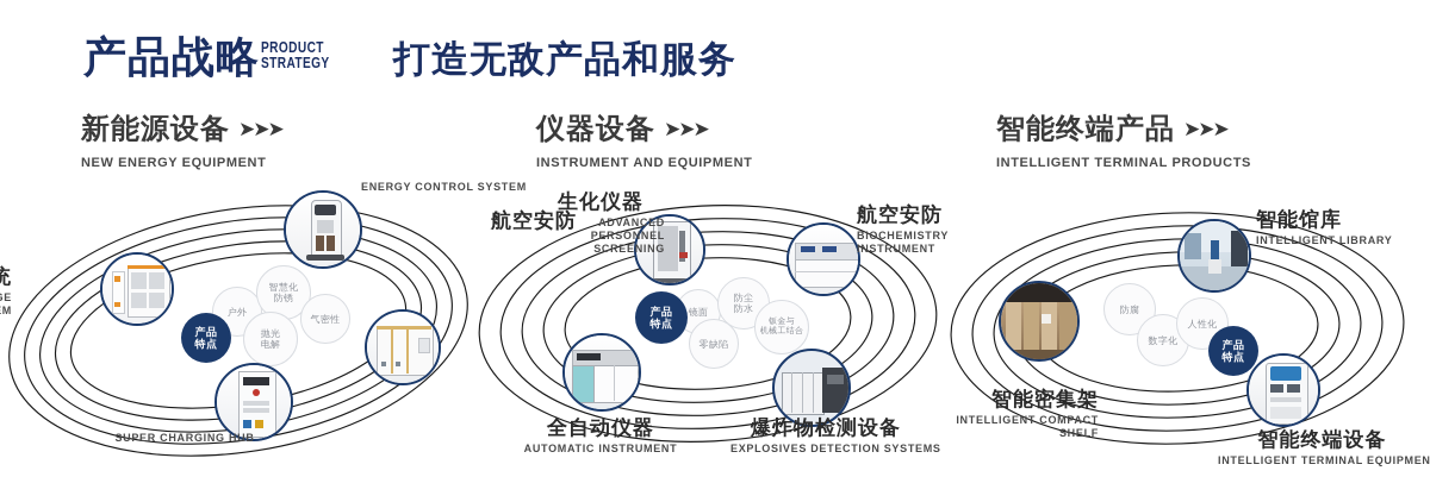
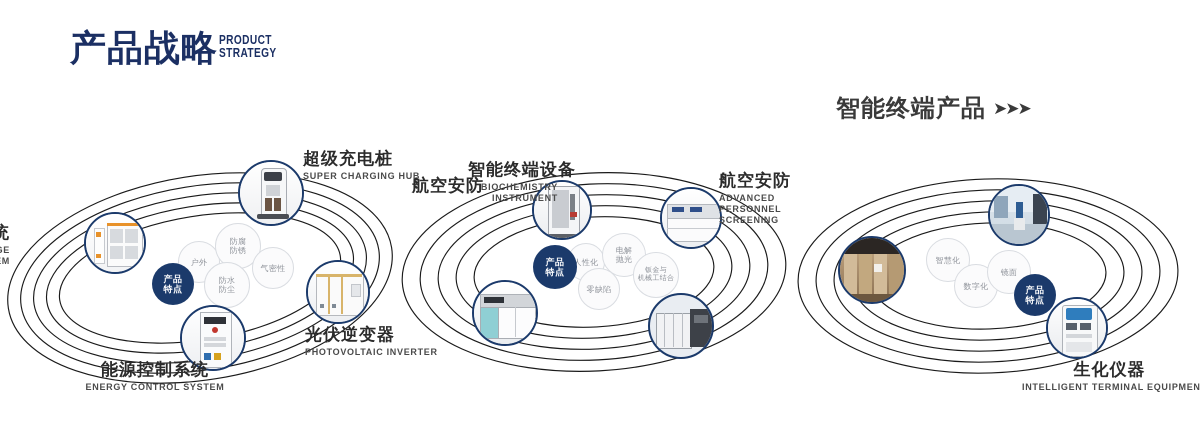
  产品战略
  PRODUCT
  STRATEGY
- 打造无敌产品和服务
- 新能源设备 ➤➤➤
- NEW ENERGY EQUIPMENT
- 仪器设备 ➤➤➤
- INSTRUMENT AND EQUIPMENT
  智能终端产品 ➤➤➤
- INTELLIGENT TERMINAL PRODUCTS
  户外
- 智慧化
+ 防腐
  防锈
- 抛光
+ 防水
- 电解
+ 防尘
  气密性
  产品
  特点
+ 超级充电桩
- ENERGY CONTROL SYSTEM
+ SUPER CHARGING HUB
+ 光伏逆变器
+ PHOTOVOLTAIC INVERTER
+ 能源控制系统
- SUPER CHARGING HUB
+ ENERGY CONTROL SYSTEM
- 镜面
+ 人性化
- 防尘
+ 电解
- 防水
+ 抛光
  零缺陷
  产品
  特点
  航空安防
- 生化仪器
+ 智能终端设备
- ADVANCED PERSONNEL SCREENING
+ BIOCHEMISTRY INSTRUMENT
  航空安防
- BIOCHEMISTRY INSTRUMENT
+ ADVANCED PERSONNEL SCREENING
- 全自动仪器
- AUTOMATIC INSTRUMENT
- 爆炸物检测设备
- EXPLOSIVES DETECTION SYSTEMS
- 防腐
+ 智慧化
  数字化
- 人性化
+ 镜面
  产品
  特点
- 智能馆库
- INTELLIGENT LIBRARY
- 智能密集架
- INTELLIGENT COMPACT SHELF
- 智能终端设备
+ 生化仪器
  INTELLIGENT TERMINAL EQUIPMEN
